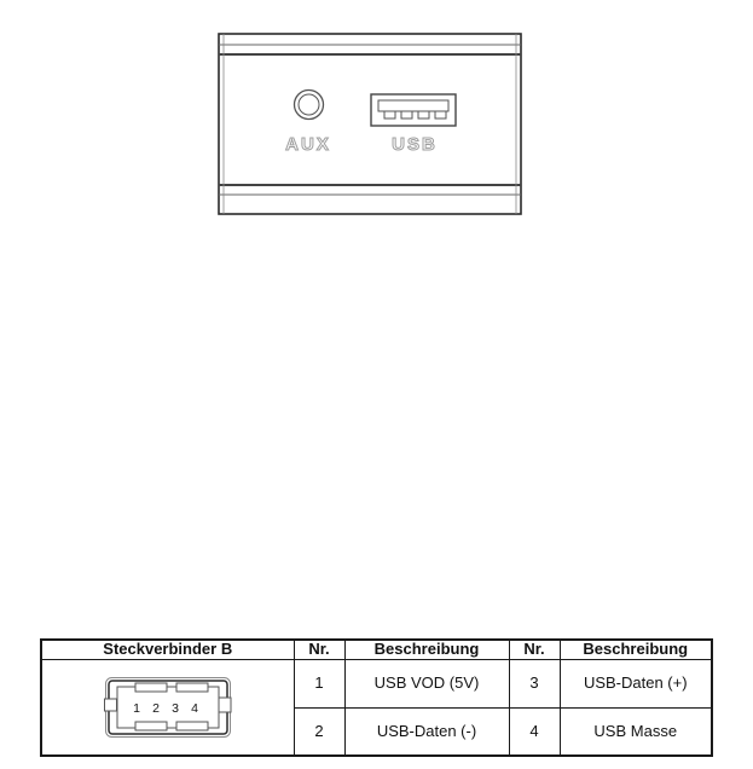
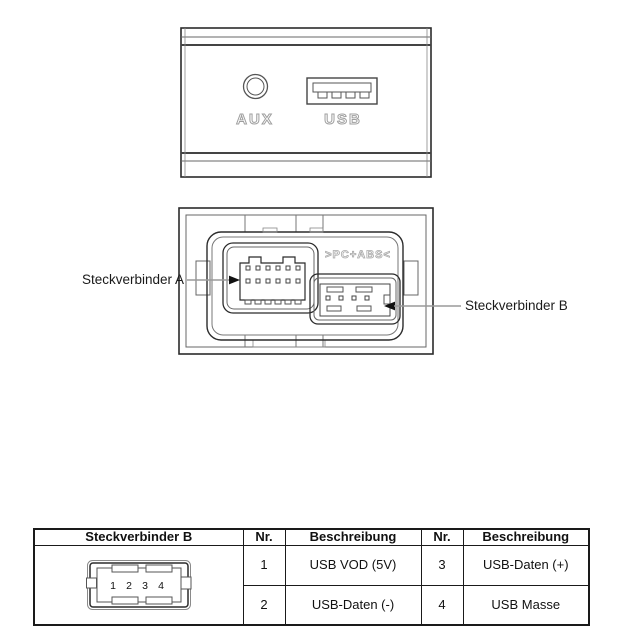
  AUX
  USB
+ >PC+ABS<
+ Steckverbinder A
+ Steckverbinder B
  Steckverbinder B	Nr.	Beschreibung	Nr.	Beschreibung
  1 2 3 4	1	USB VOD (5V)	3	USB-Daten (+)
  2	USB-Daten (-)	4	USB Masse
